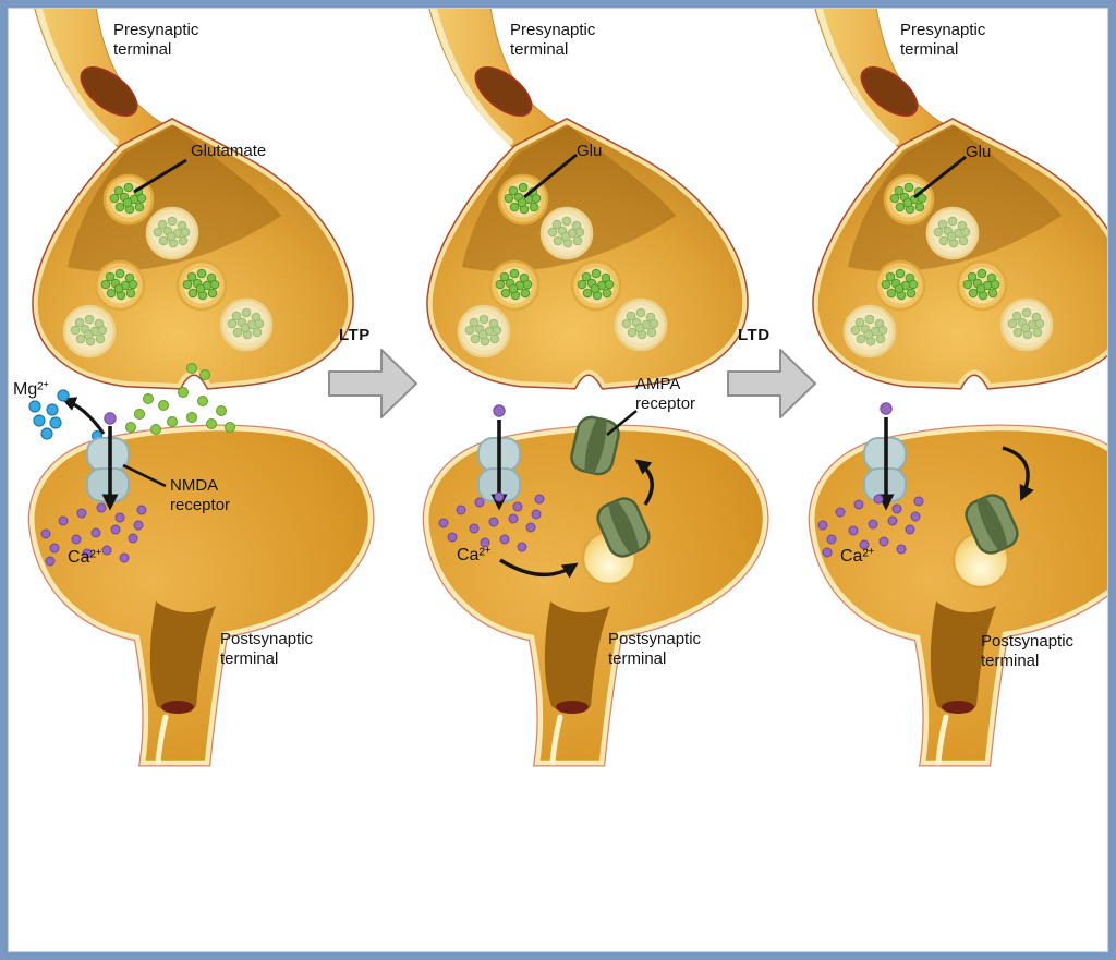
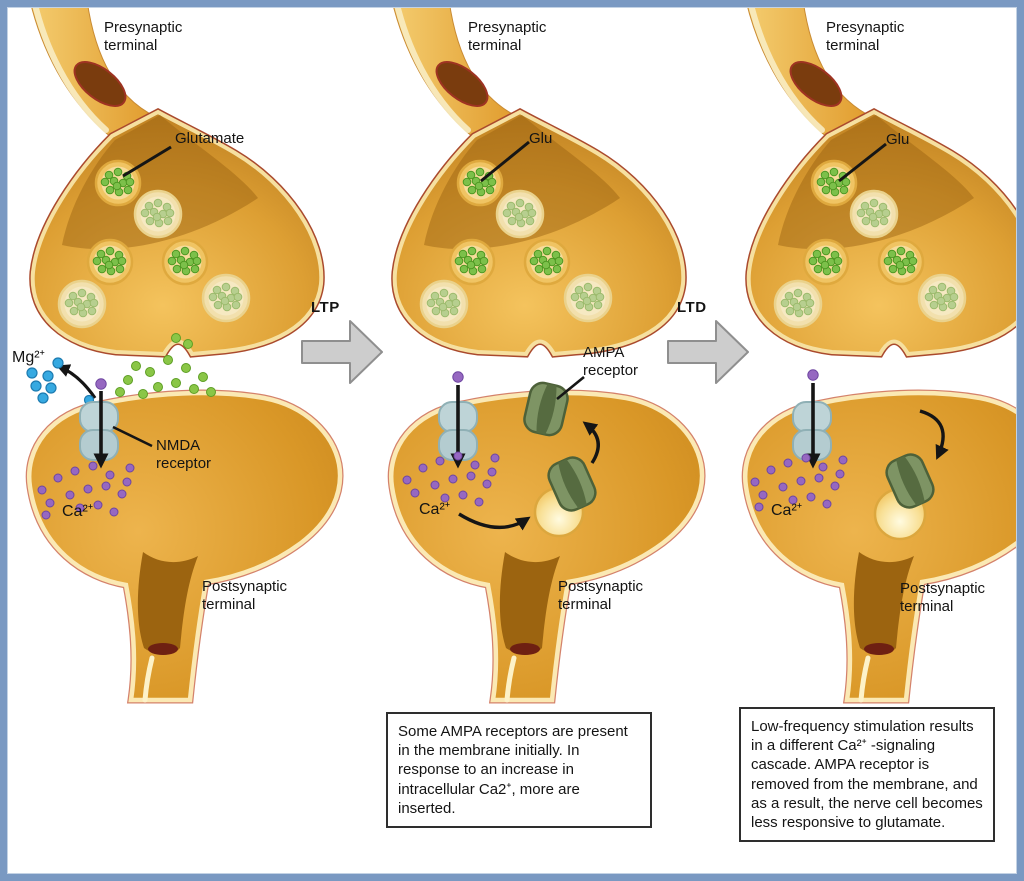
  Presynaptic terminal
  Presynaptic terminal
  Presynaptic terminal
  Glutamate
  Glu
  Glu
  Mg²⁺
  NMDA receptor
  AMPA receptor
  Ca²⁺
  Ca²⁺
  Ca²⁺
  Postsynaptic terminal
  Postsynaptic terminal
  Postsynaptic terminal
  LTP
  LTD
+ Some AMPA receptors are present in the membrane initially. In response to an increase in intracellular Ca2⁺, more are inserted.
+ Low-frequency stimulation results in a different Ca²⁺ -signaling cascade. AMPA receptor is removed from the membrane, and as a result, the nerve cell becomes less responsive to glutamate.
